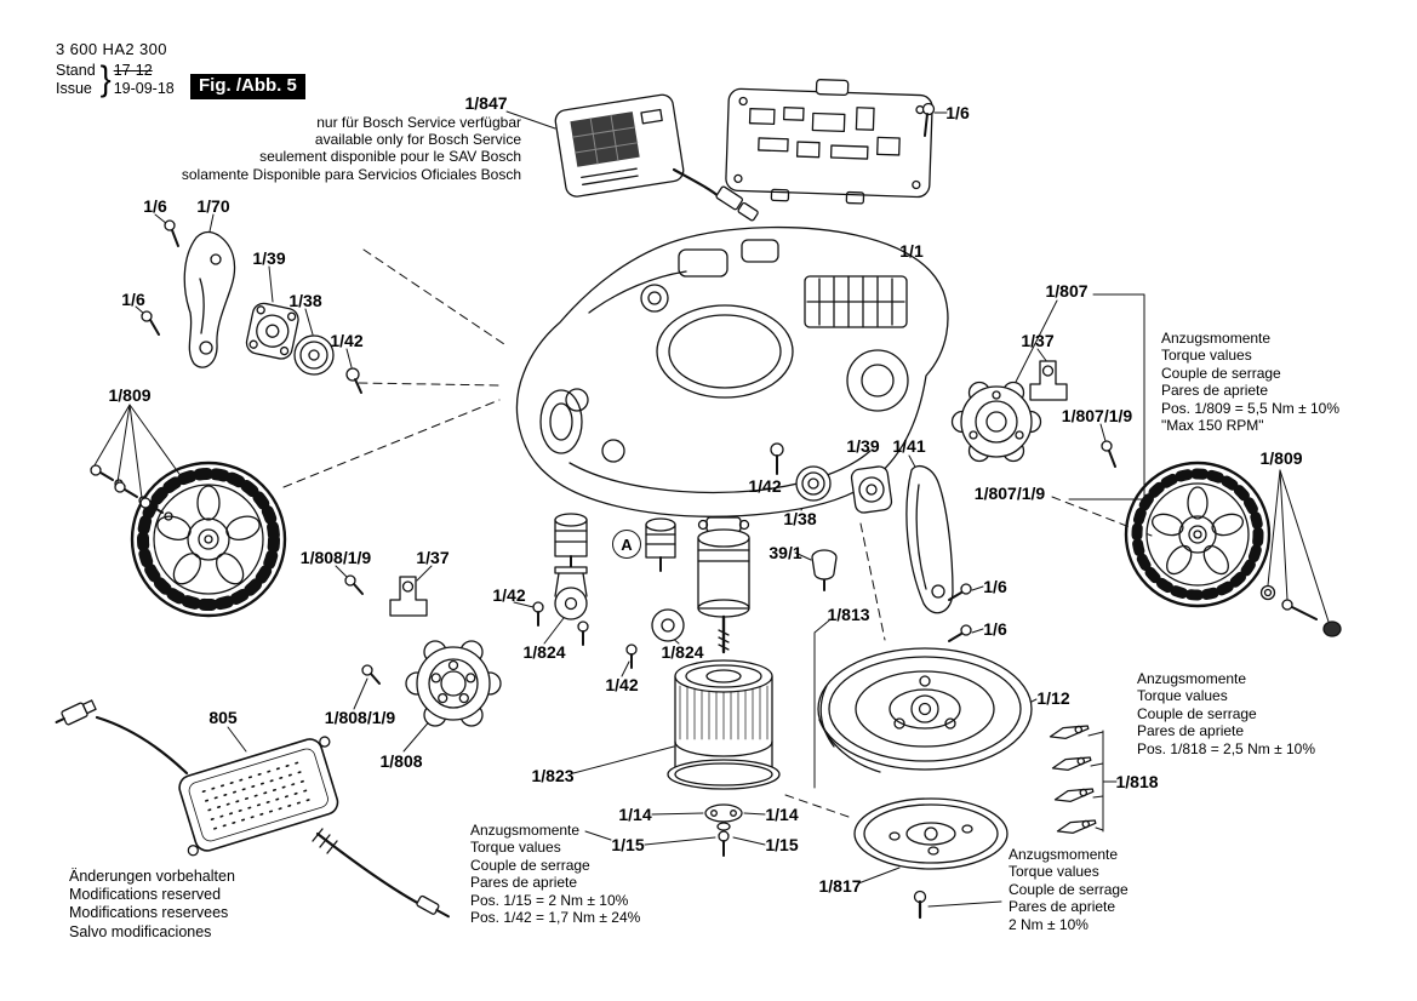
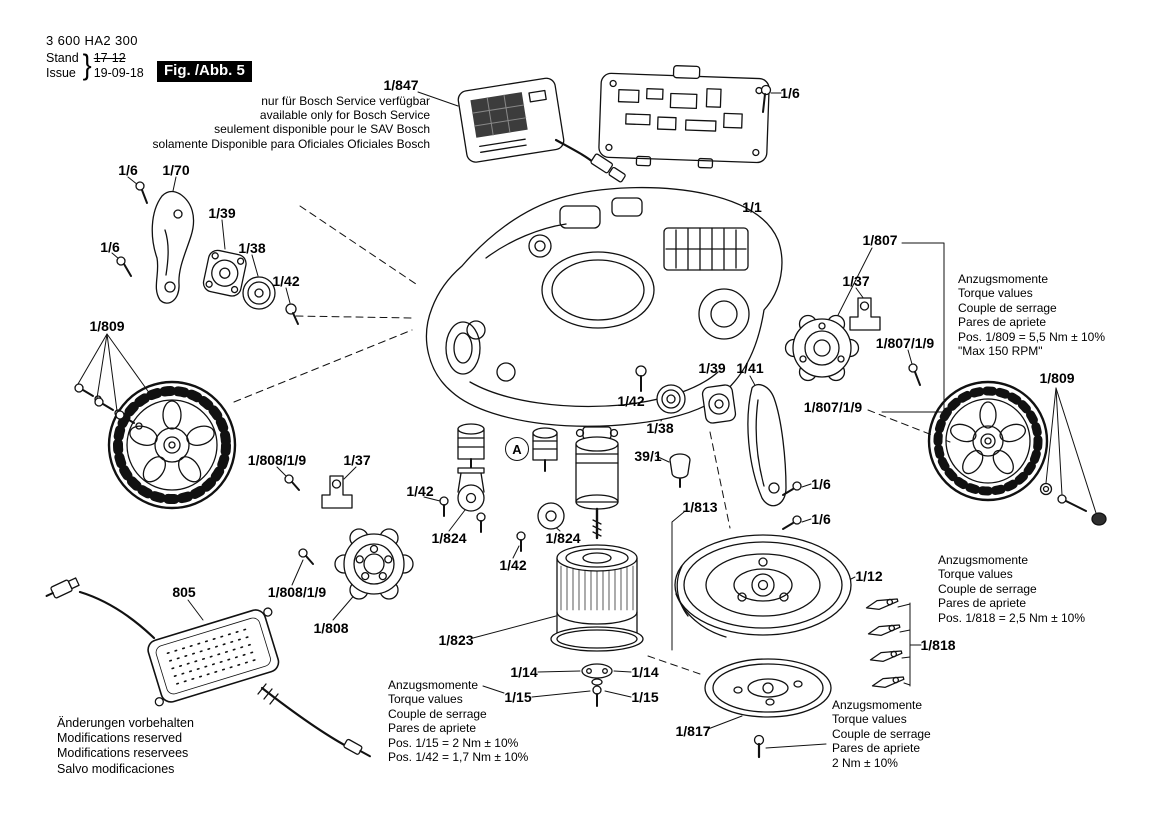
  3 600 HA2 300
  Stand
  Issue
  }
  17-12
  19-09-18
  Fig. /Abb. 5
  nur für Bosch Service verfügbar
  available only for Bosch Service
  seulement disponible pour le SAV Bosch
- solamente Disponible para Servicios Oficiales Bosch
+ solamente Disponible para Oficiales Oficiales Bosch
  Änderungen vorbehalten
  Modifications reserved
  Modifications reservees
  Salvo modificaciones
  Anzugsmomente
  Torque values
  Couple de serrage
  Pares de apriete
  Pos. 1/809 = 5,5 Nm ± 10%
  "Max 150 RPM"
  Anzugsmomente
  Torque values
  Couple de serrage
  Pares de apriete
  Pos. 1/818 = 2,5 Nm ± 10%
  Anzugsmomente
  Torque values
  Couple de serrage
  Pares de apriete
  2 Nm ± 10%
  Anzugsmomente
  Torque values
  Couple de serrage
  Pares de apriete
  Pos. 1/15 = 2 Nm ± 10%
- Pos. 1/42 = 1,7 Nm ± 24%
+ Pos. 1/42 = 1,7 Nm ± 10%
  1/847
  1/6
  1/6
  1/70
  1/39
  1/38
  1/6
  1/42
  1/809
  1/1
  1/807
  1/37
  1/807/1/9
  1/809
  1/39
  1/41
  1/42
  1/38
  1/807/1/9
  39/1
  1/6
  1/6
  1/808/1/9
  1/37
  1/42
  1/824
  1/824
  1/42
  1/813
  805
  1/808/1/9
  1/808
  1/823
  1/14
  1/14
  1/15
  1/15
  1/12
  1/818
  1/817
  A
